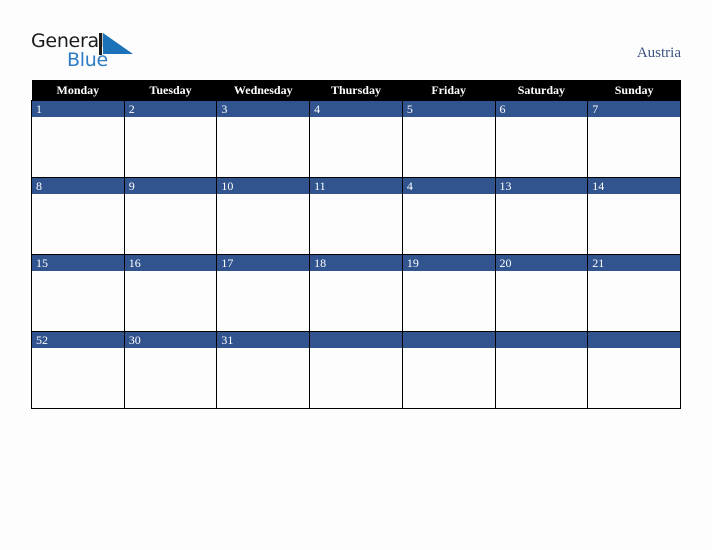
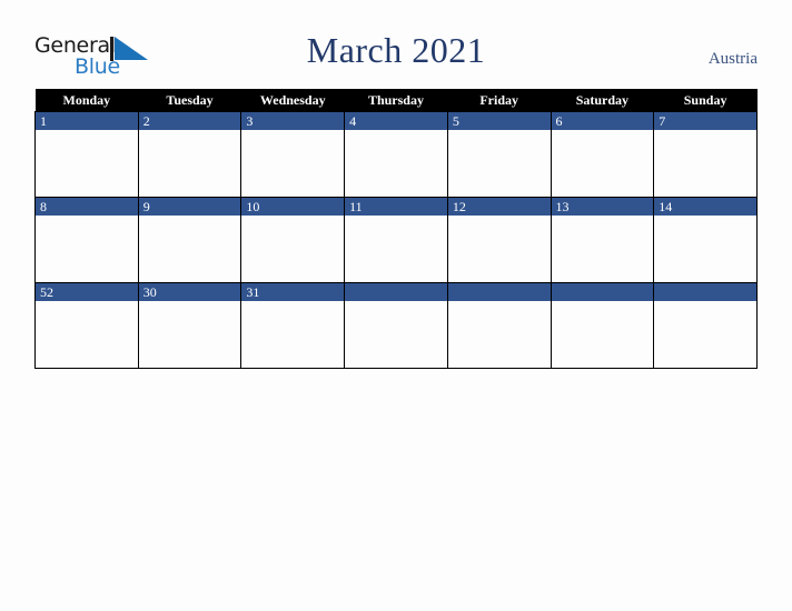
  Genera
  Blue
+ March 2021
  Austria
  Monday	Tuesday	Wednesday	Thursday	Friday	Saturday	Sunday
  1	2	3	4	5	6	7
- 8	9	10	11	4	13	14
+ 8	9	10	11	12	13	14
- 15	16	17	18	19	20	21
  52	30	31
